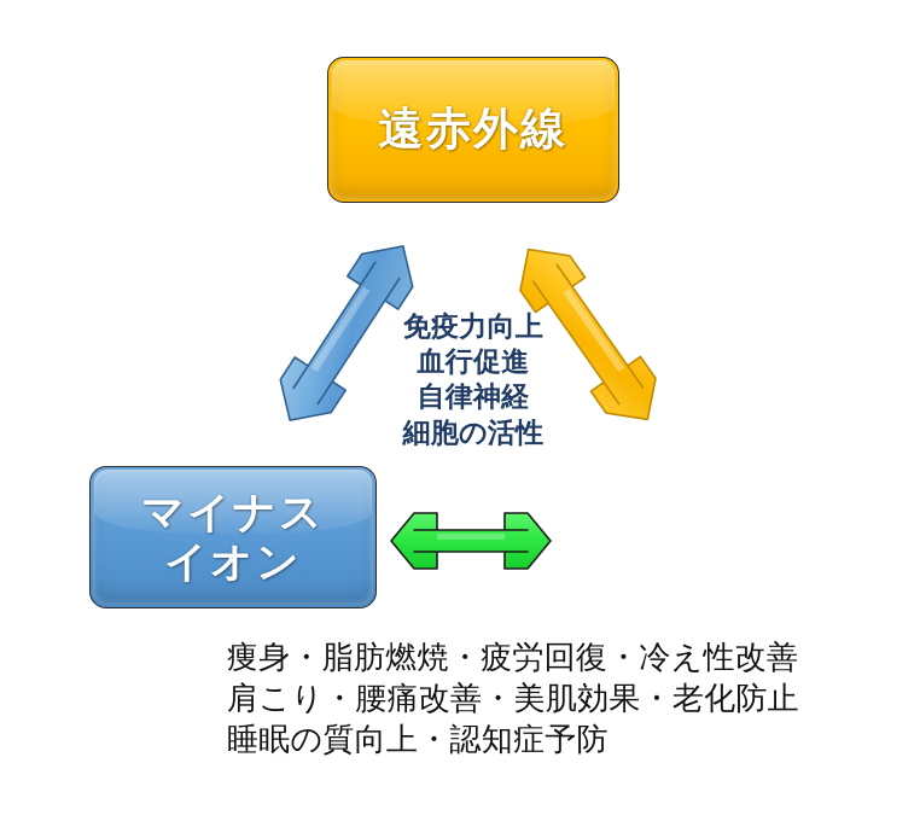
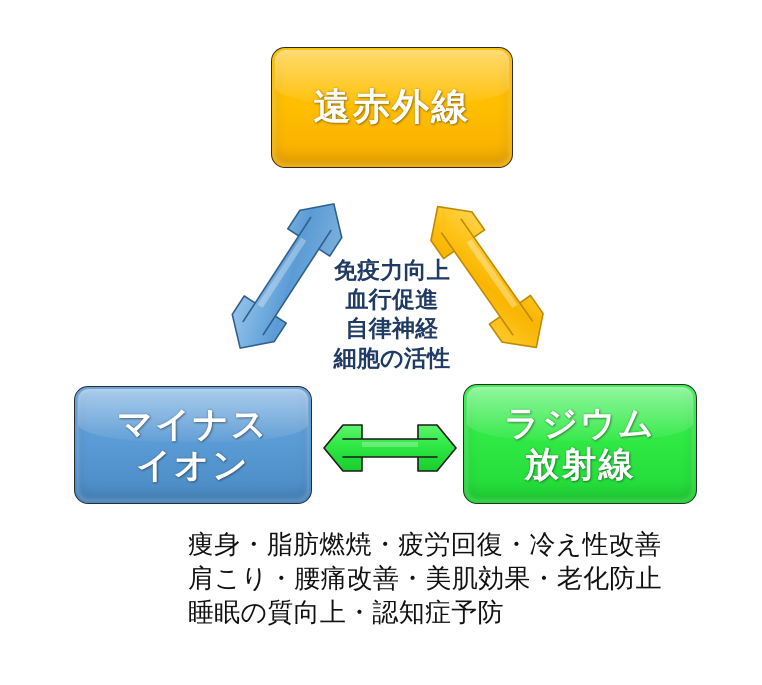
  遠赤外線
  マイナス
  イオン
+ ラジウム
+ 放射線
  免疫力向上
  血行促進
  自律神経
  細胞の活性
  痩身・脂肪燃焼・疲労回復・冷え性改善
  肩こり・腰痛改善・美肌効果・老化防止
  睡眠の質向上・認知症予防
